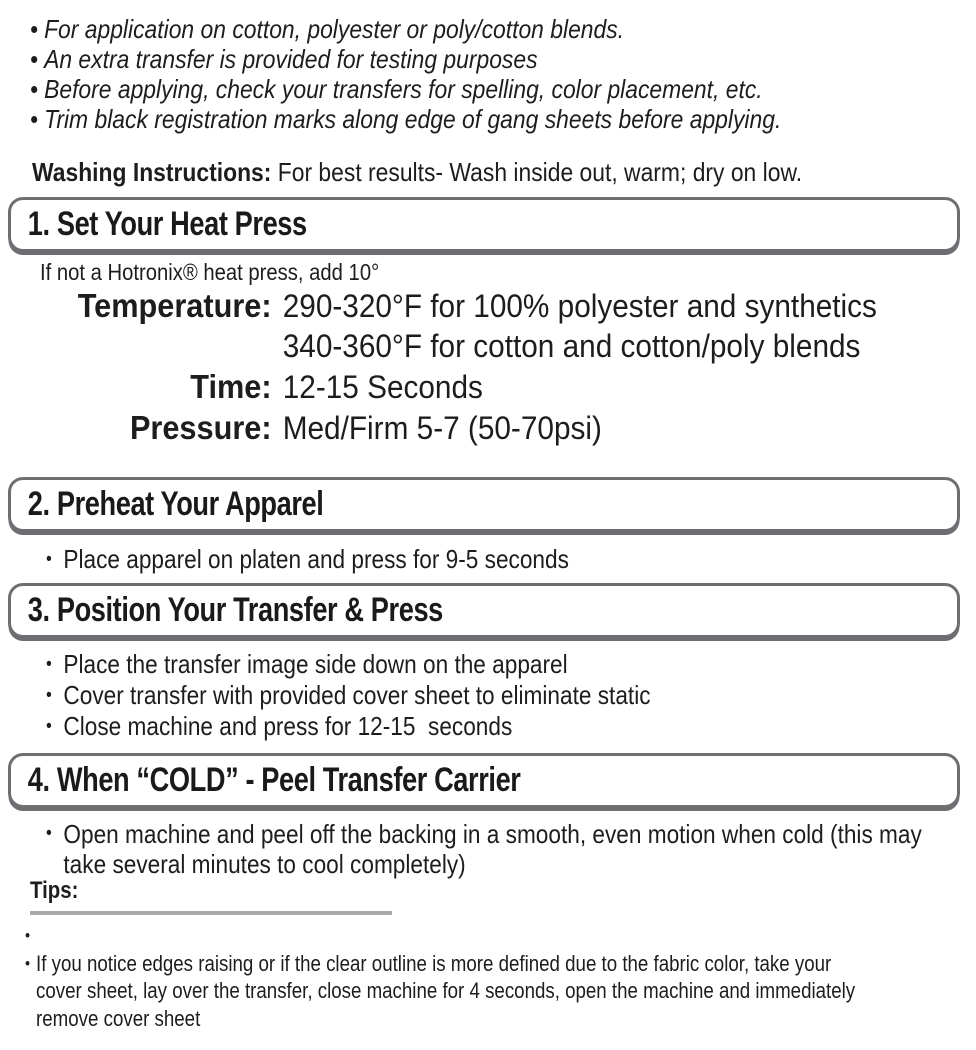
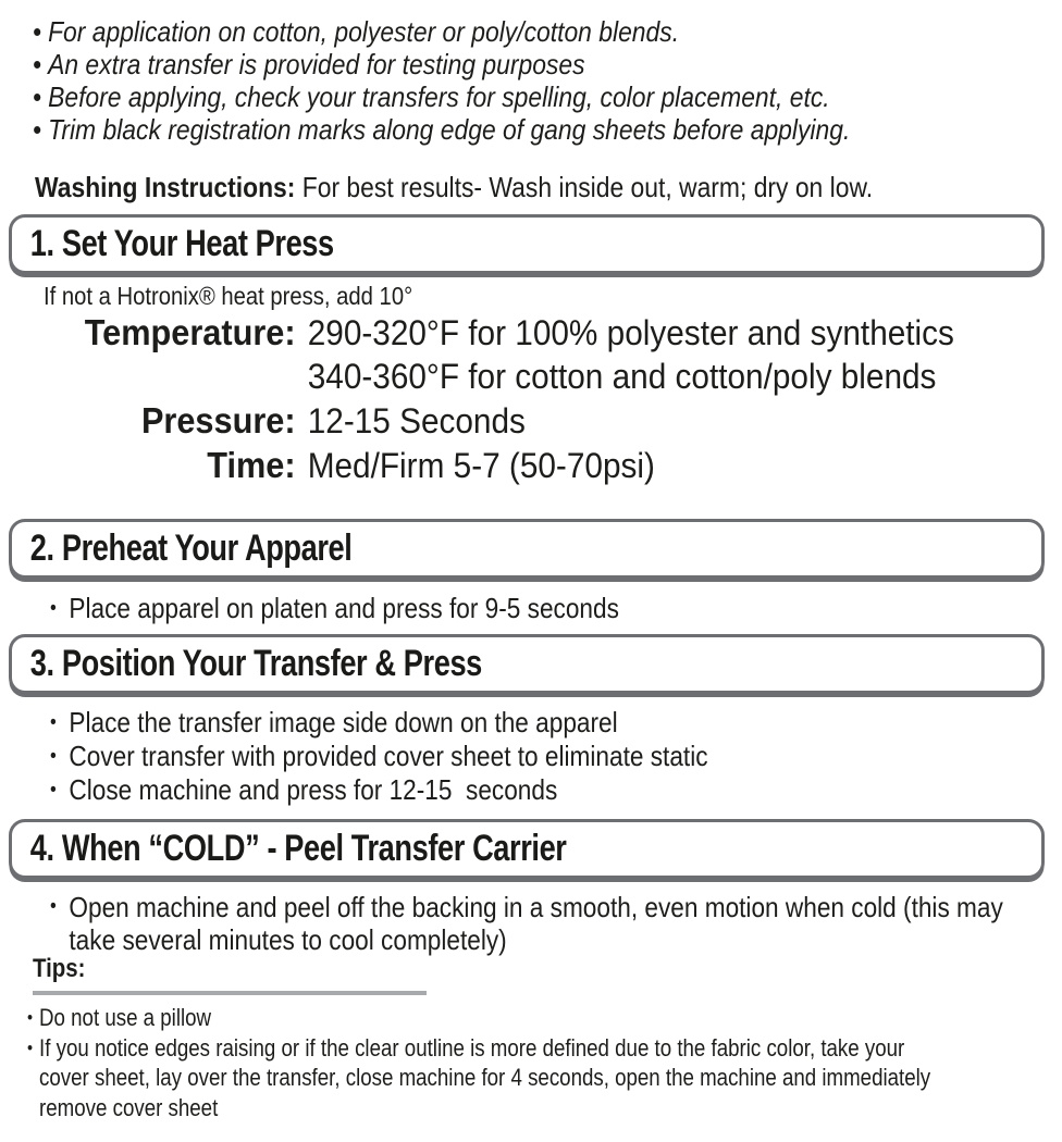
  For application on cotton, polyester or poly/cotton blends.
  An extra transfer is provided for testing purposes
  Before applying, check your transfers for spelling, color placement, etc.
  Trim black registration marks along edge of gang sheets before applying.
  Washing Instructions: For best results- Wash inside out, warm; dry on low.
  1. Set Your Heat Press
  If not a Hotronix® heat press, add 10°
  Temperature:
  290-320°F for 100% polyester and synthetics
  340-360°F for cotton and cotton/poly blends
- Time:
+ Pressure:
  12-15 Seconds
- Pressure:
+ Time:
  Med/Firm 5-7 (50-70psi)
  2. Preheat Your Apparel
  Place apparel on platen and press for 9-5 seconds
  3. Position Your Transfer & Press
  Place the transfer image side down on the apparel
  Cover transfer with provided cover sheet to eliminate static
  Close machine and press for 12-15 seconds
  4. When “COLD” - Peel Transfer Carrier
  Open machine and peel off the backing in a smooth, even motion when cold (this may
  take several minutes to cool completely)
  Tips:
+ Do not use a pillow
  If you notice edges raising or if the clear outline is more defined due to the fabric color, take your
  cover sheet, lay over the transfer, close machine for 4 seconds, open the machine and immediately
  remove cover sheet
